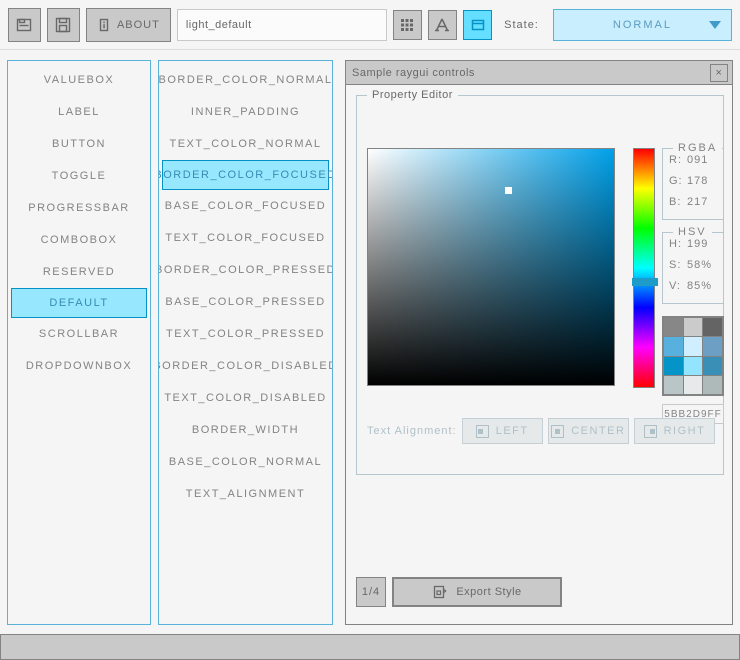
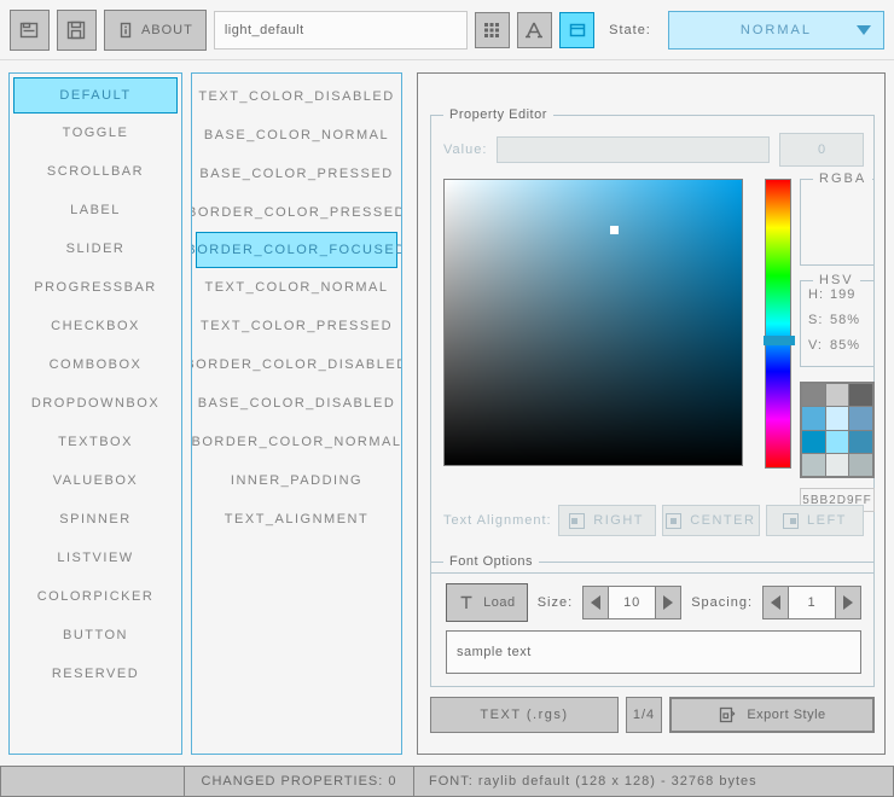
  ABOUT
  light_default
  State:
  NORMAL
- VALUEBOX
+ DEFAULT
- LABEL
+ TOGGLE
- BUTTON
+ SCROLLBAR
- TOGGLE
+ LABEL
+ SLIDER
  PROGRESSBAR
+ CHECKBOX
  COMBOBOX
- RESERVED
+ DROPDOWNBOX
+ TEXTBOX
- DEFAULT
+ VALUEBOX
+ SPINNER
+ LISTVIEW
+ COLORPICKER
- SCROLLBAR
+ BUTTON
- DROPDOWNBOX
+ RESERVED
- BORDER_COLOR_NORMAL
+ TEXT_COLOR_DISABLED
- INNER_PADDING
+ BASE_COLOR_NORMAL
- TEXT_COLOR_NORMAL
+ BASE_COLOR_PRESSED
- BORDER_COLOR_FOCUSED
+ BORDER_COLOR_PRESSED
- BASE_COLOR_FOCUSED
- TEXT_COLOR_FOCUSED
- BORDER_COLOR_PRESSED
+ BORDER_COLOR_FOCUSED
- BASE_COLOR_PRESSED
+ TEXT_COLOR_NORMAL
  TEXT_COLOR_PRESSED
  ORDER_COLOR_DISABLE
+ BASE_COLOR_DISABLED
- TEXT_COLOR_DISABLED
+ BORDER_COLOR_NORMAL
- BORDER_WIDTH
- BASE_COLOR_NORMAL
+ INNER_PADDING
  TEXT_ALIGNMENT
- Sample raygui controls
- ×
  Property Editor
+ Value:
+ 0
  RGBA
- R:
- 091
- G:
- 178
- B:
- 217
  HSV
  H:
  199
  S:
  58%
  V:
  85%
  5BB2D9FF
  Text Alignment:
- LEFT
+ RIGHT
  CENTER
- RIGHT
+ LEFT
+ Font Options
+ Load
+ Size:
+ 10
+ Spacing:
+ 1
+ sample text
+ TEXT (.rgs)
  1/4
  Export Style
+ CHANGED PROPERTIES: 0
+ FONT: raylib default (128 x 128) - 32768 bytes
